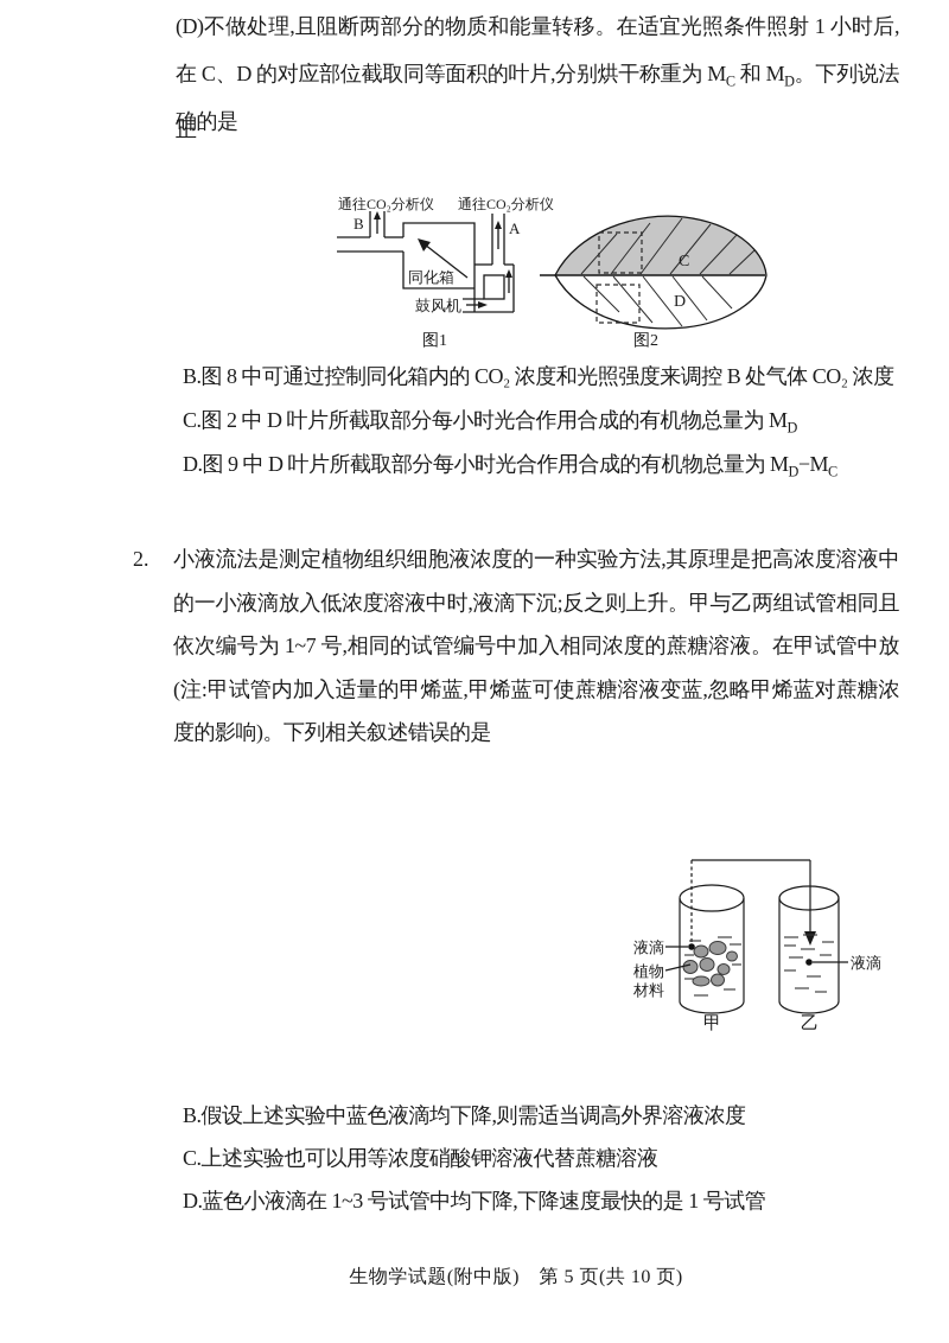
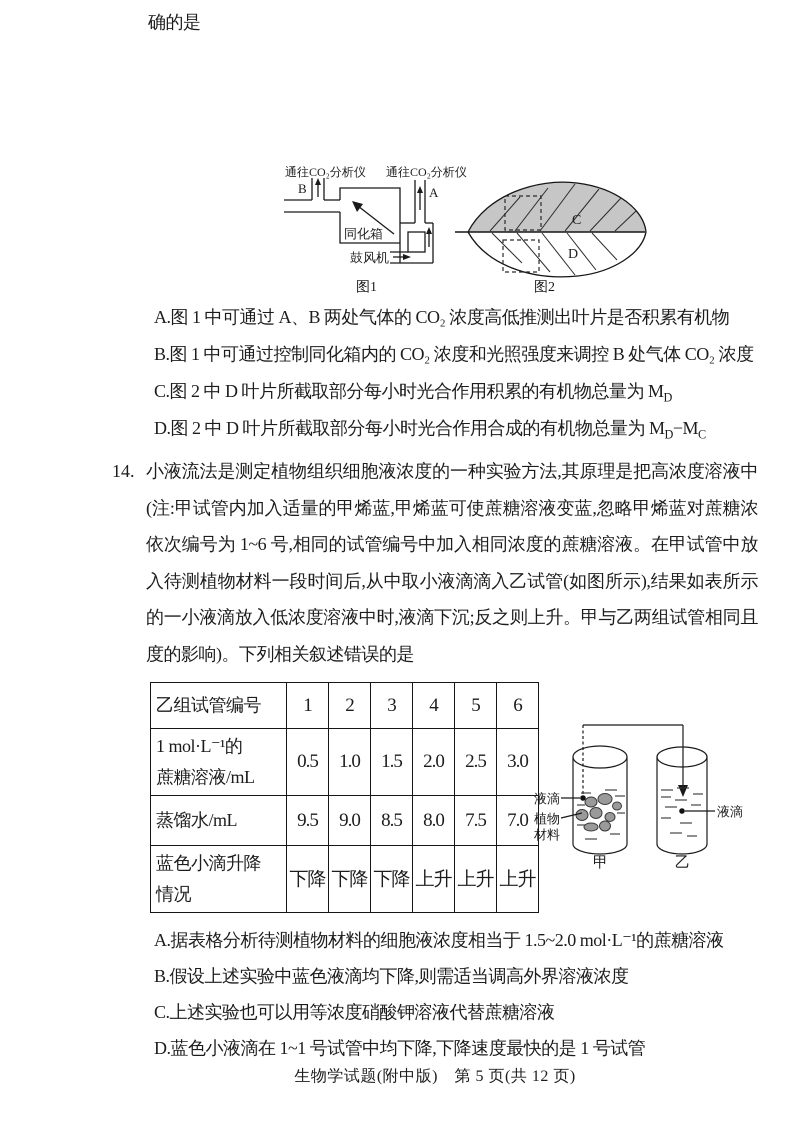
- (D)不做处理,且阻断两部分的物质和能量转移。在适宜光照条件照射 1 小时后,
- 在 C、D 的对应部位截取同等面积的叶片,分别烘干称重为 MC 和 MD。下列说法正
  确的是
  通往CO₂分析仪
  通往CO₂分析仪
  B
  A
  同化箱
  鼓风机
  图1
  C
  D
  图2
+ A.图 1 中可通过 A、B 两处气体的 CO₂ 浓度高低推测出叶片是否积累有机物
- B.图 8 中可通过控制同化箱内的 CO₂ 浓度和光照强度来调控 B 处气体 CO₂ 浓度
+ B.图 1 中可通过控制同化箱内的 CO₂ 浓度和光照强度来调控 B 处气体 CO₂ 浓度
- C.图 2 中 D 叶片所截取部分每小时光合作用合成的有机物总量为 MD
+ C.图 2 中 D 叶片所截取部分每小时光合作用积累的有机物总量为 MD
- D.图 9 中 D 叶片所截取部分每小时光合作用合成的有机物总量为 MD−MC
+ D.图 2 中 D 叶片所截取部分每小时光合作用合成的有机物总量为 MD−MC
- 2.
+ 14.
  小液流法是测定植物组织细胞液浓度的一种实验方法,其原理是把高浓度溶液中
- 的一小液滴放入低浓度溶液中时,液滴下沉;反之则上升。甲与乙两组试管相同且
+ (注:甲试管内加入适量的甲烯蓝,甲烯蓝可使蔗糖溶液变蓝,忽略甲烯蓝对蔗糖浓
- 依次编号为 1~7 号,相同的试管编号中加入相同浓度的蔗糖溶液。在甲试管中放
+ 依次编号为 1~6 号,相同的试管编号中加入相同浓度的蔗糖溶液。在甲试管中放
+ 入待测植物材料一段时间后,从中取小液滴滴入乙试管(如图所示),结果如表所示
- (注:甲试管内加入适量的甲烯蓝,甲烯蓝可使蔗糖溶液变蓝,忽略甲烯蓝对蔗糖浓
+ 的一小液滴放入低浓度溶液中时,液滴下沉;反之则上升。甲与乙两组试管相同且
  度的影响)。下列相关叙述错误的是
+ 乙组试管编号	1	2	3	4	5	6
+ 1 mol·L⁻¹的蔗糖溶液/mL	0.5	1.0	1.5	2.0	2.5	3.0
+ 蒸馏水/mL	9.5	9.0	8.5	8.0	7.5	7.0
+ 蓝色小滴升降情况	下降	下降	下降	上升	上升	上升
  液滴
  植物
  材料
  液滴
  甲
  乙
+ A.据表格分析待测植物材料的细胞液浓度相当于 1.5~2.0 mol·L⁻¹的蔗糖溶液
  B.假设上述实验中蓝色液滴均下降,则需适当调高外界溶液浓度
  C.上述实验也可以用等浓度硝酸钾溶液代替蔗糖溶液
- D.蓝色小液滴在 1~3 号试管中均下降,下降速度最快的是 1 号试管
+ D.蓝色小液滴在 1~1 号试管中均下降,下降速度最快的是 1 号试管
- 生物学试题(附中版) 第 5 页(共 10 页)
+ 生物学试题(附中版) 第 5 页(共 12 页)
